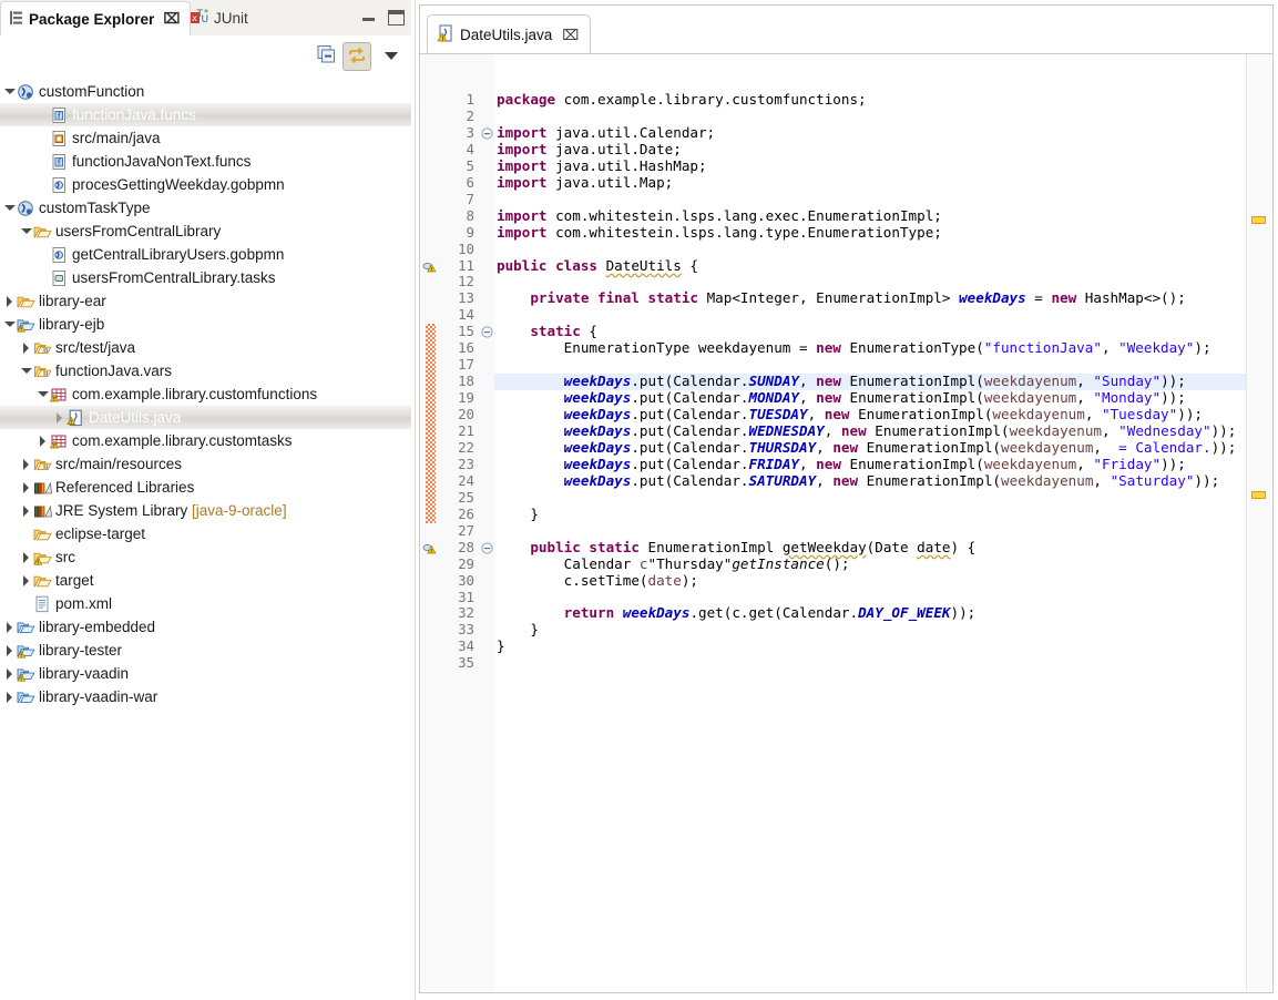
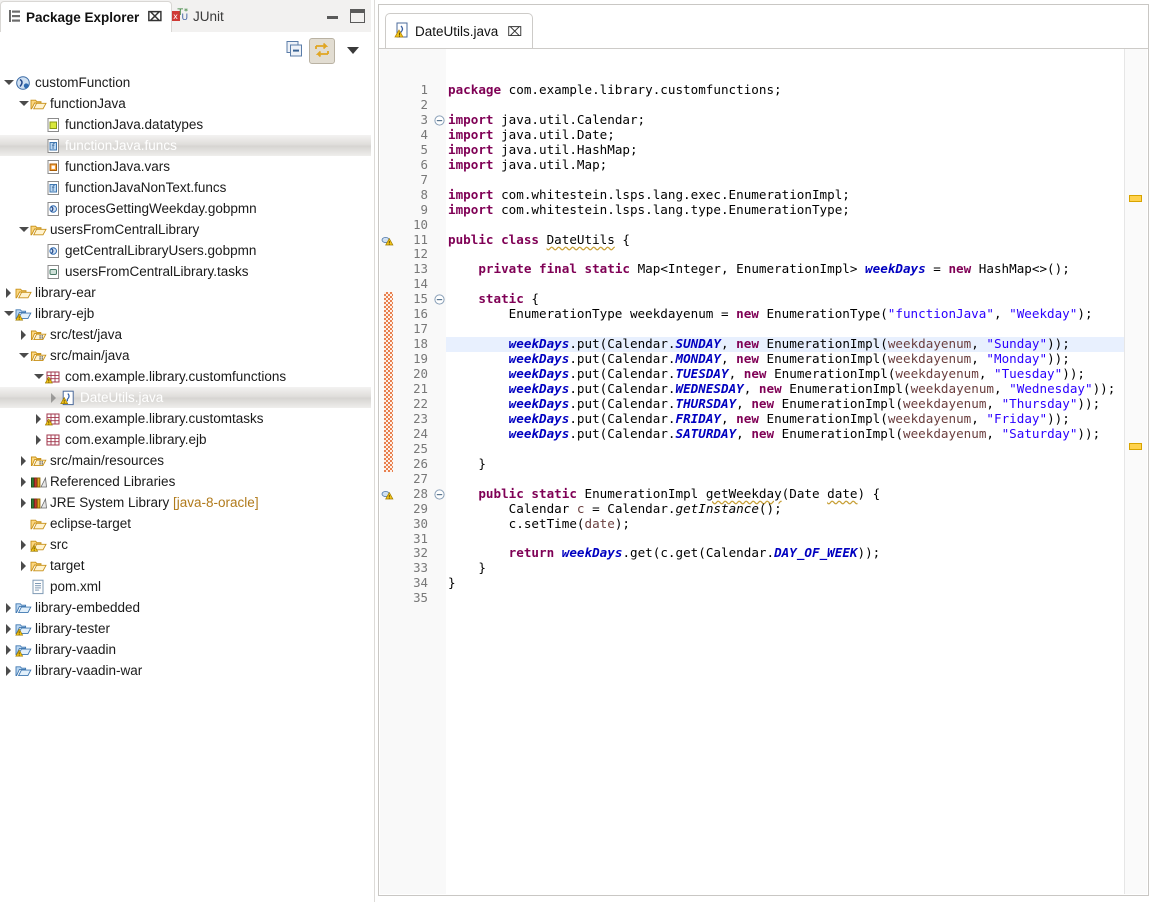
  Package Explorer
  ⌧
  x
  T
  U
  *
  JUnit
  customFunction
+ functionJava
+ functionJava.datatypes
  f
  functionJava.funcs
- src/main/java
+ functionJava.vars
  f
  functionJavaNonText.funcs
  procesGettingWeekday.gobpmn
- customTaskType
  usersFromCentralLibrary
  getCentralLibraryUsers.gobpmn
  usersFromCentralLibrary.tasks
  library-ear
  library-ejb
  src/test/java
- functionJava.vars
+ src/main/java
  com.example.library.customfunctions
  DateUtils.java
  com.example.library.customtasks
+ com.example.library.ejb
  src/main/resources
  Referenced Libraries
- JRE System Library [java-9-oracle]
+ JRE System Library [java-8-oracle]
  eclipse-target
  src
  target
  pom.xml
  library-embedded
  library-tester
  library-vaadin
  library-vaadin-war
  DateUtils.java
  ⌧
  1
  2
  3
  4
  5
  6
  7
  8
  9
  10
  11
  12
  13
  14
  15
  16
  17
  18
  19
  20
  21
  22
  23
  24
  25
  26
  27
  28
  29
  30
  31
  32
  33
  34
  35
  package com.example.library.customfunctions;
  import java.util.Calendar;
  import java.util.Date;
  import java.util.HashMap;
  import java.util.Map;
  import com.whitestein.lsps.lang.exec.EnumerationImpl;
  import com.whitestein.lsps.lang.type.EnumerationType;
  public class DateUtils {
  private final static Map<Integer, EnumerationImpl> weekDays = new HashMap<>();
  static {
  EnumerationType weekdayenum = new EnumerationType("functionJava", "Weekday");
  weekDays.put(Calendar.SUNDAY, new EnumerationImpl(weekdayenum, "Sunday"));
  weekDays.put(Calendar.MONDAY, new EnumerationImpl(weekdayenum, "Monday"));
  weekDays.put(Calendar.TUESDAY, new EnumerationImpl(weekdayenum, "Tuesday"));
  weekDays.put(Calendar.WEDNESDAY, new EnumerationImpl(weekdayenum, "Wednesday"));
- weekDays.put(Calendar.THURSDAY, new EnumerationImpl(weekdayenum, = Calendar.));
+ weekDays.put(Calendar.THURSDAY, new EnumerationImpl(weekdayenum, "Thursday"));
  weekDays.put(Calendar.FRIDAY, new EnumerationImpl(weekdayenum, "Friday"));
  weekDays.put(Calendar.SATURDAY, new EnumerationImpl(weekdayenum, "Saturday"));
  }
  public static EnumerationImpl getWeekday(Date date) {
- Calendar c"Thursday"getInstance();
+ Calendar c = Calendar.getInstance();
  c.setTime(date);
  return weekDays.get(c.get(Calendar.DAY_OF_WEEK));
  }
  }
